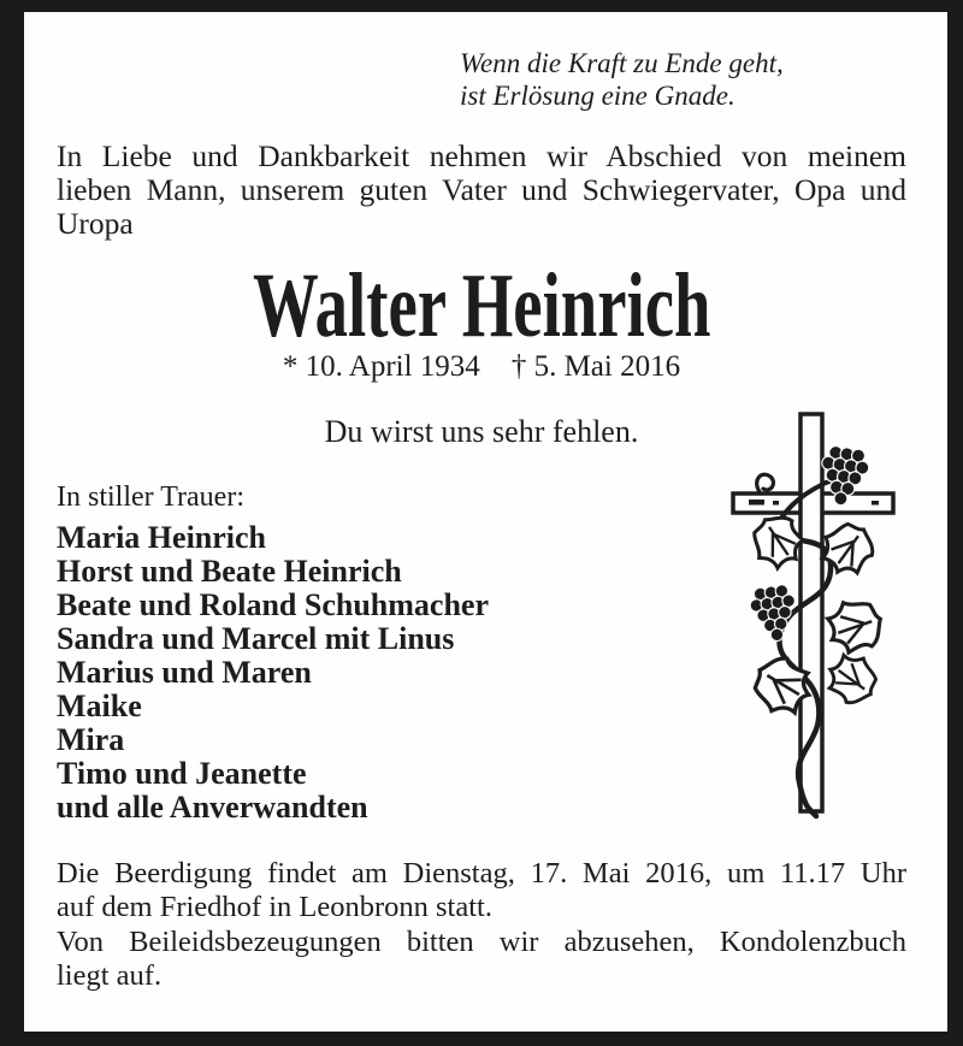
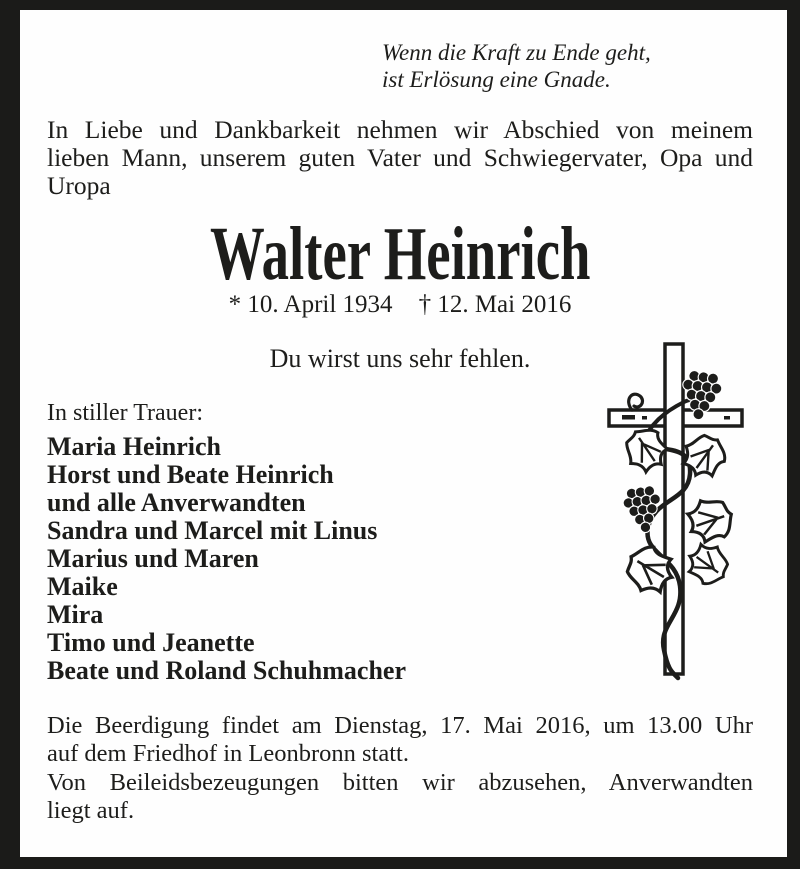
  Wenn die Kraft zu Ende geht,
  ist Erlösung eine Gnade.
  In Liebe und Dankbarkeit nehmen wir Abschied von meinem
  lieben Mann, unserem guten Vater und Schwiegervater, Opa und
  Uropa
  Walter Heinrich
- * 10. April 1934 † 5. Mai 2016
+ * 10. April 1934 † 12. Mai 2016
  Du wirst uns sehr fehlen.
  In stiller Trauer:
  Maria Heinrich
  Horst und Beate Heinrich
- Beate und Roland Schuhmacher
+ und alle Anverwandten
  Sandra und Marcel mit Linus
  Marius und Maren
  Maike
  Mira
  Timo und Jeanette
- und alle Anverwandten
+ Beate und Roland Schuhmacher
- Die Beerdigung findet am Dienstag, 17. Mai 2016, um 11.17 Uhr
+ Die Beerdigung findet am Dienstag, 17. Mai 2016, um 13.00 Uhr
  auf dem Friedhof in Leonbronn statt.
- Von Beileidsbezeugungen bitten wir abzusehen, Kondolenzbuch
+ Von Beileidsbezeugungen bitten wir abzusehen, Anverwandten
  liegt auf.
